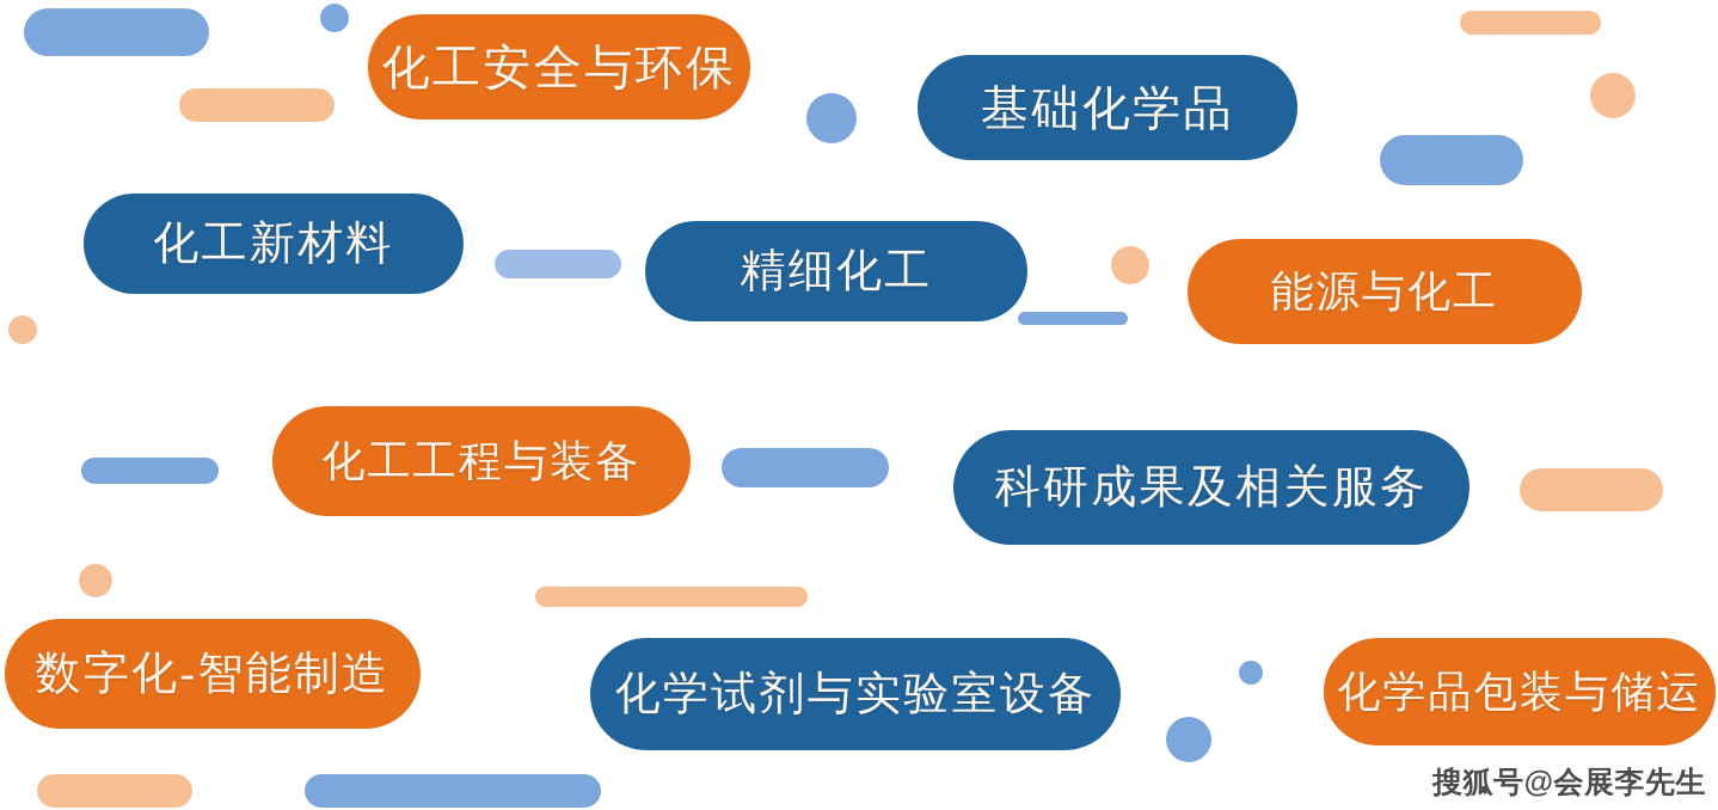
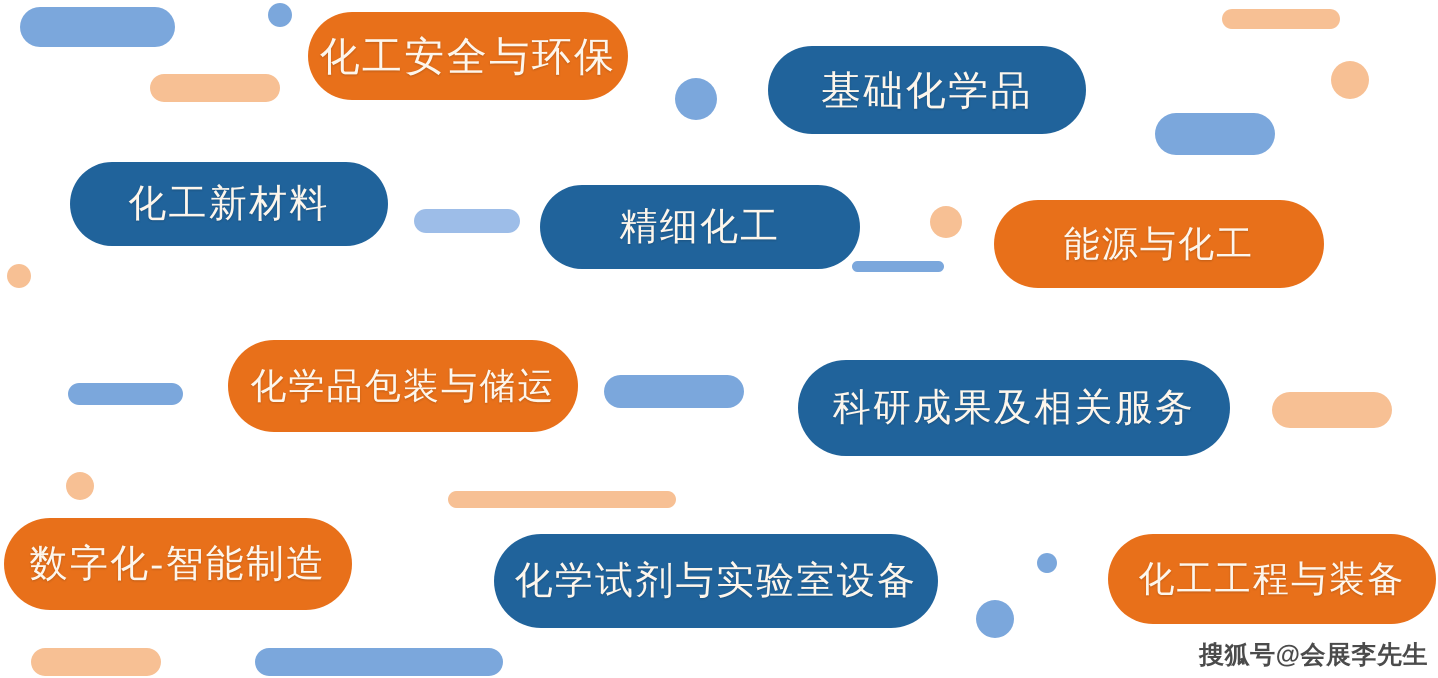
  化工安全与环保
  基础化学品
  化工新材料
  精细化工
  能源与化工
- 化工工程与装备
+ 化学品包装与储运
  科研成果及相关服务
  数字化-智能制造
  化学试剂与实验室设备
- 化学品包装与储运
+ 化工工程与装备
  搜狐号@会展李先生
